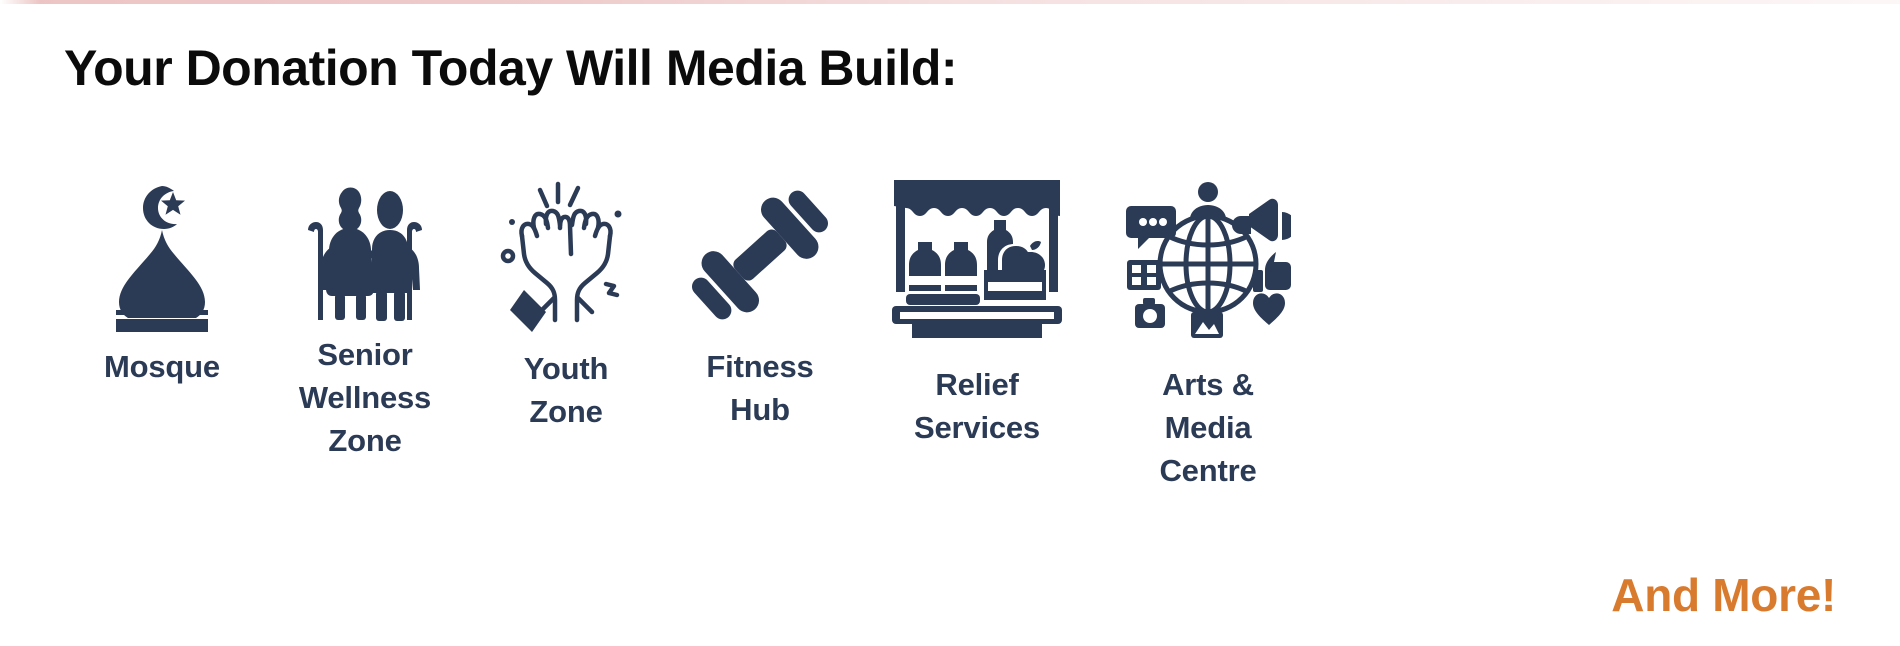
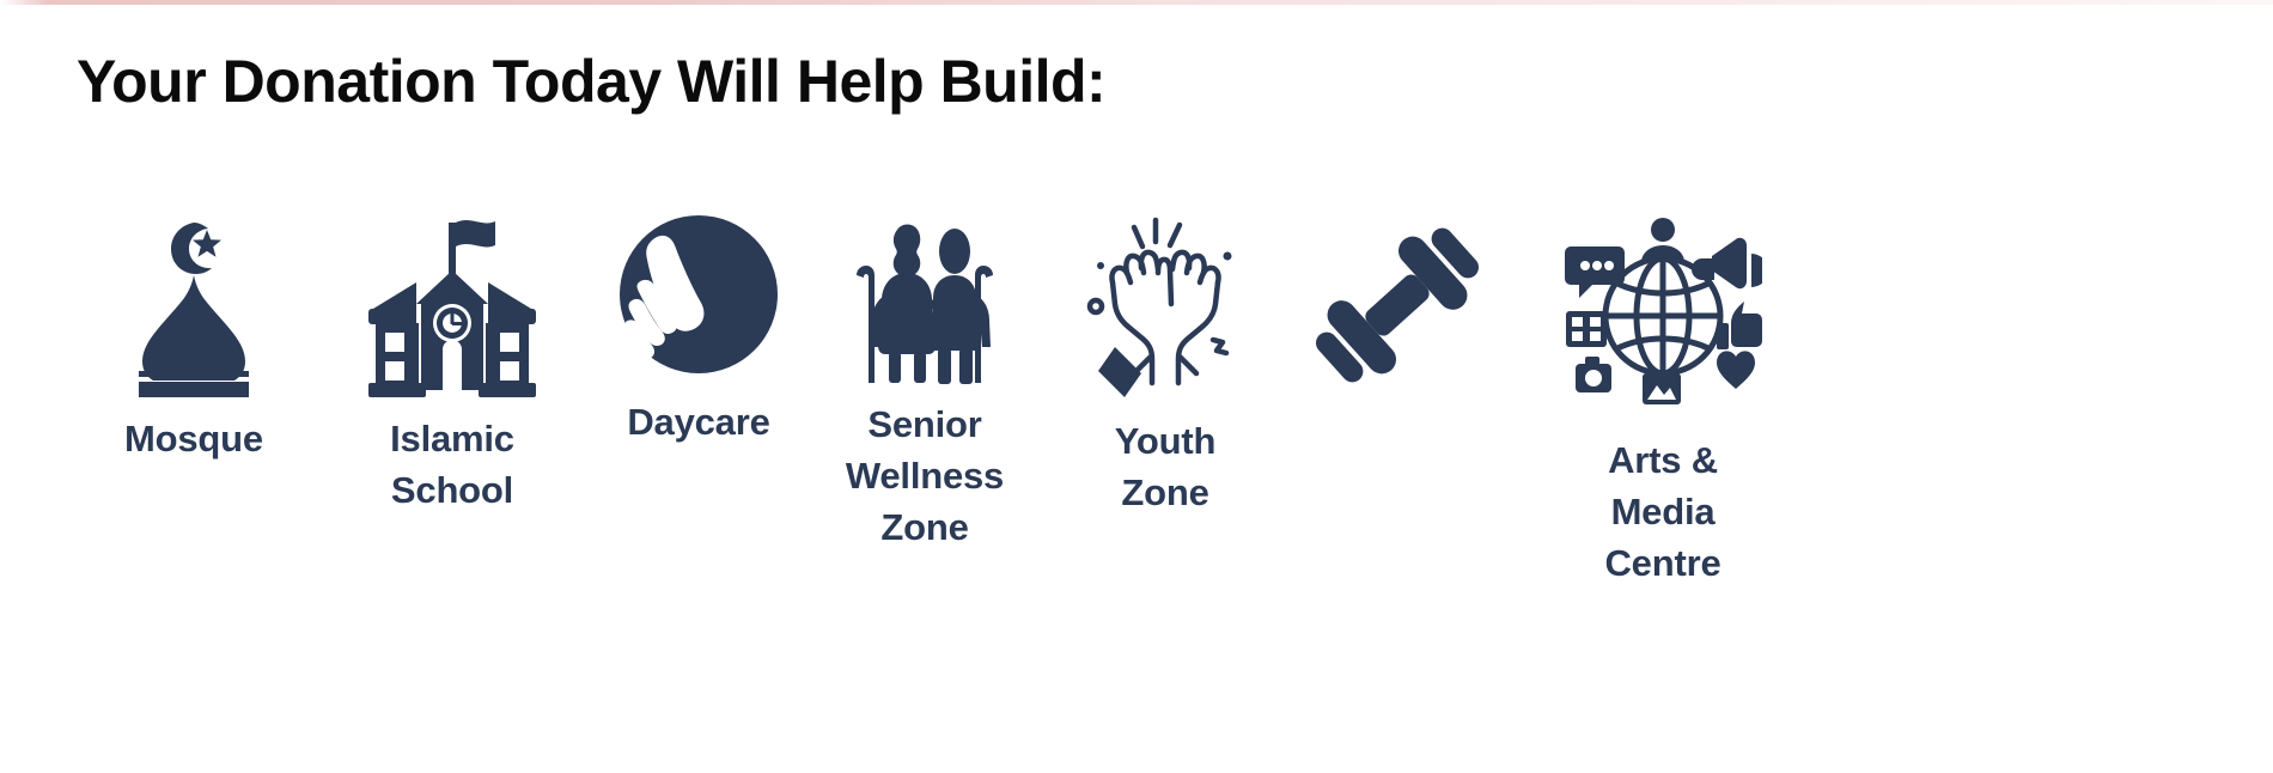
- Your Donation Today Will Media Build:
+ Your Donation Today Will Help Build:
  Mosque
+ Islamic
+ School
+ Daycare
  Senior
  Wellness
  Zone
  Youth
  Zone
- Fitness
- Hub
- Relief
- Services
  Arts &
  Media
  Centre
- And More!
